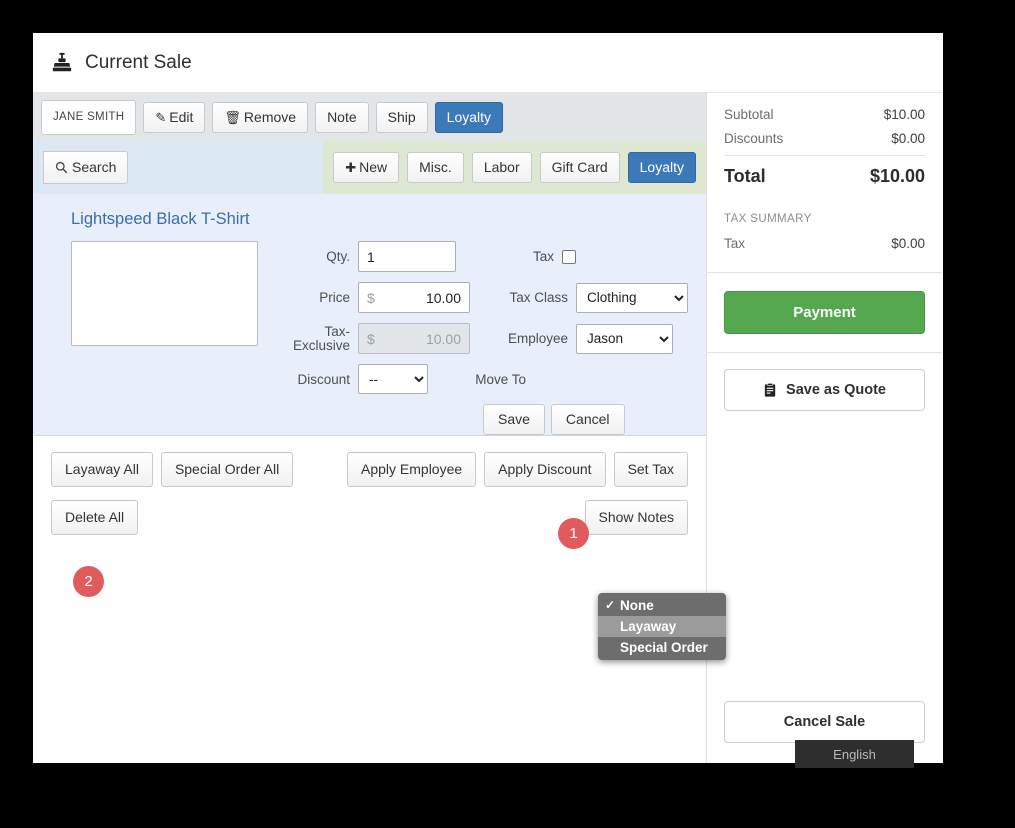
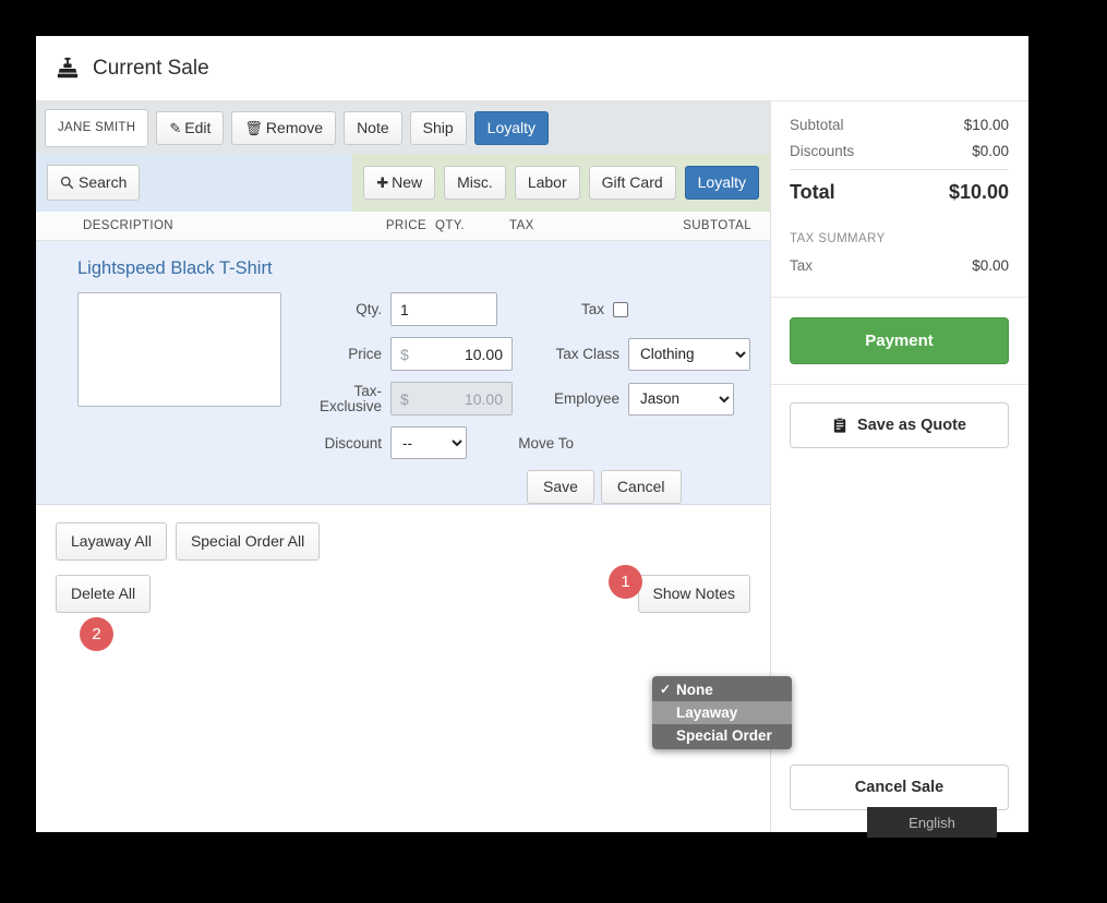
  Current Sale
  JANE SMITH
  ✎ Edit
  🗑 Remove
  Note
  Ship
  Loyalty
  Search
  ✚ New
  Misc.
  Labor
  Gift Card
  Loyalty
+ DESCRIPTION
+ PRICE
+ QTY.
+ TAX
+ SUBTOTAL
  Lightspeed Black T-Shirt
  Qty.
  1
  Tax
  Price
  $
  10.00
  Tax Class
  Clothing
  Tax-Exclusive
  $
  10.00
  Employee
  Jason
  Discount
  --
  Move To
  Save
  Cancel
  ✓
  None
  Layaway
  Special Order
  Layaway All
  Special Order All
- Apply Employee
- Apply Discount
- Set Tax
  Delete All
  Show Notes
  1
  2
  Subtotal
  $10.00
  Discounts
  $0.00
  Total
  $10.00
  TAX SUMMARY
  Tax
  $0.00
  Payment
  Save as Quote
  Cancel Sale
  English
